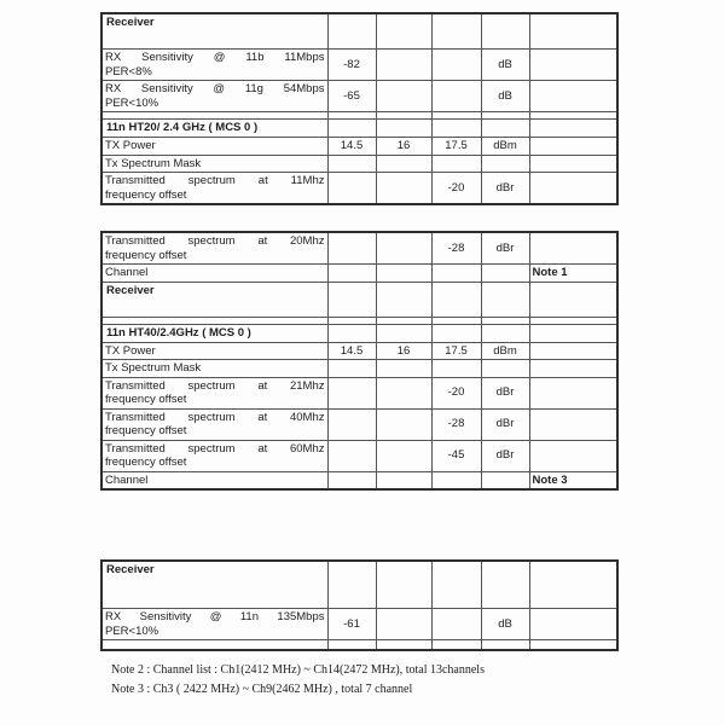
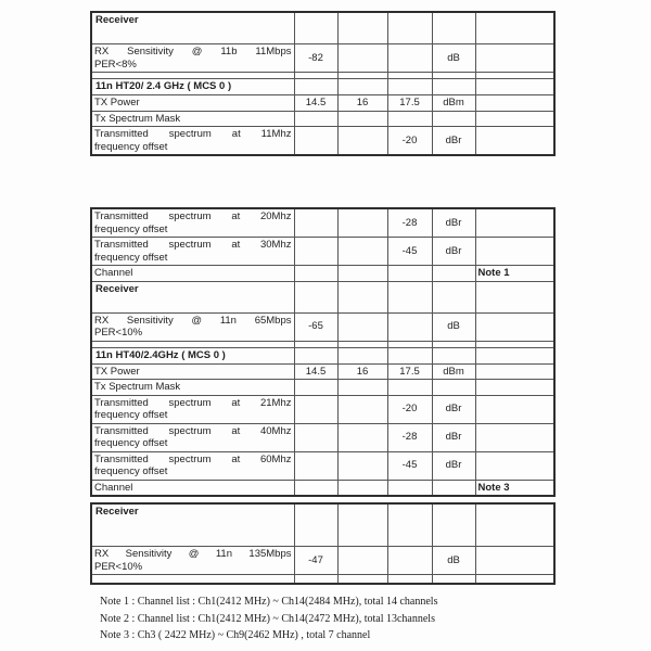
  Receiver
  RX Sensitivity @ 11b 11MbpsPER<8%	-82			dB
- RX Sensitivity @ 11g 54MbpsPER<10%	-65			dB
  11n HT20/ 2.4 GHz ( MCS 0 )
  TX Power	14.5	16	17.5	dBm
  Tx Spectrum Mask
  Transmitted spectrum at 11Mhzfrequency offset			-20	dBr
  Transmitted spectrum at 20Mhzfrequency offset			-28	dBr
+ Transmitted spectrum at 30Mhzfrequency offset			-45	dBr
  Channel					Note 1
  Receiver
+ RX Sensitivity @ 11n 65MbpsPER<10%	-65			dB
  11n HT40/2.4GHz ( MCS 0 )
  TX Power	14.5	16	17.5	dBm
  Tx Spectrum Mask
  Transmitted spectrum at 21Mhzfrequency offset			-20	dBr
  Transmitted spectrum at 40Mhzfrequency offset			-28	dBr
  Transmitted spectrum at 60Mhzfrequency offset			-45	dBr
  Channel					Note 3
  Receiver
- RX Sensitivity @ 11n 135MbpsPER<10%	-61			dB
+ RX Sensitivity @ 11n 135MbpsPER<10%	-47			dB
+ Note 1 : Channel list : Ch1(2412 MHz) ~ Ch14(2484 MHz), total 14 channels
  Note 2 : Channel list : Ch1(2412 MHz) ~ Ch14(2472 MHz), total 13channels
  Note 3 : Ch3 ( 2422 MHz) ~ Ch9(2462 MHz) , total 7 channel
